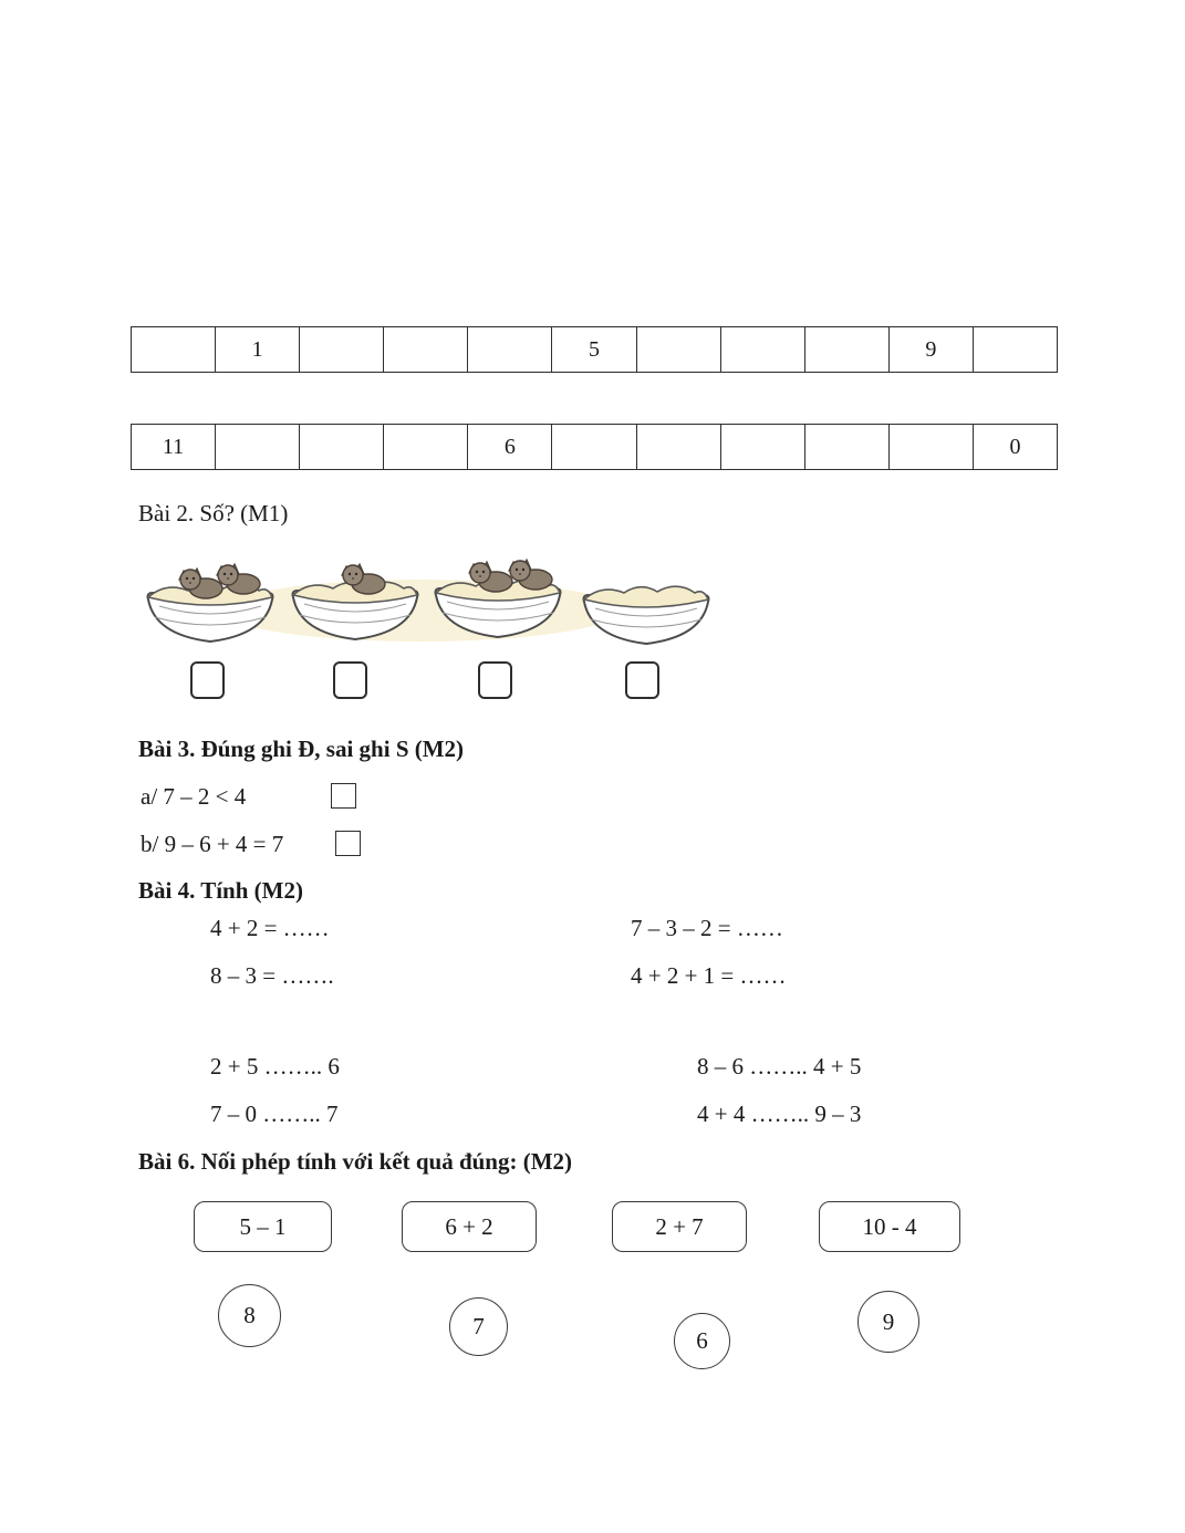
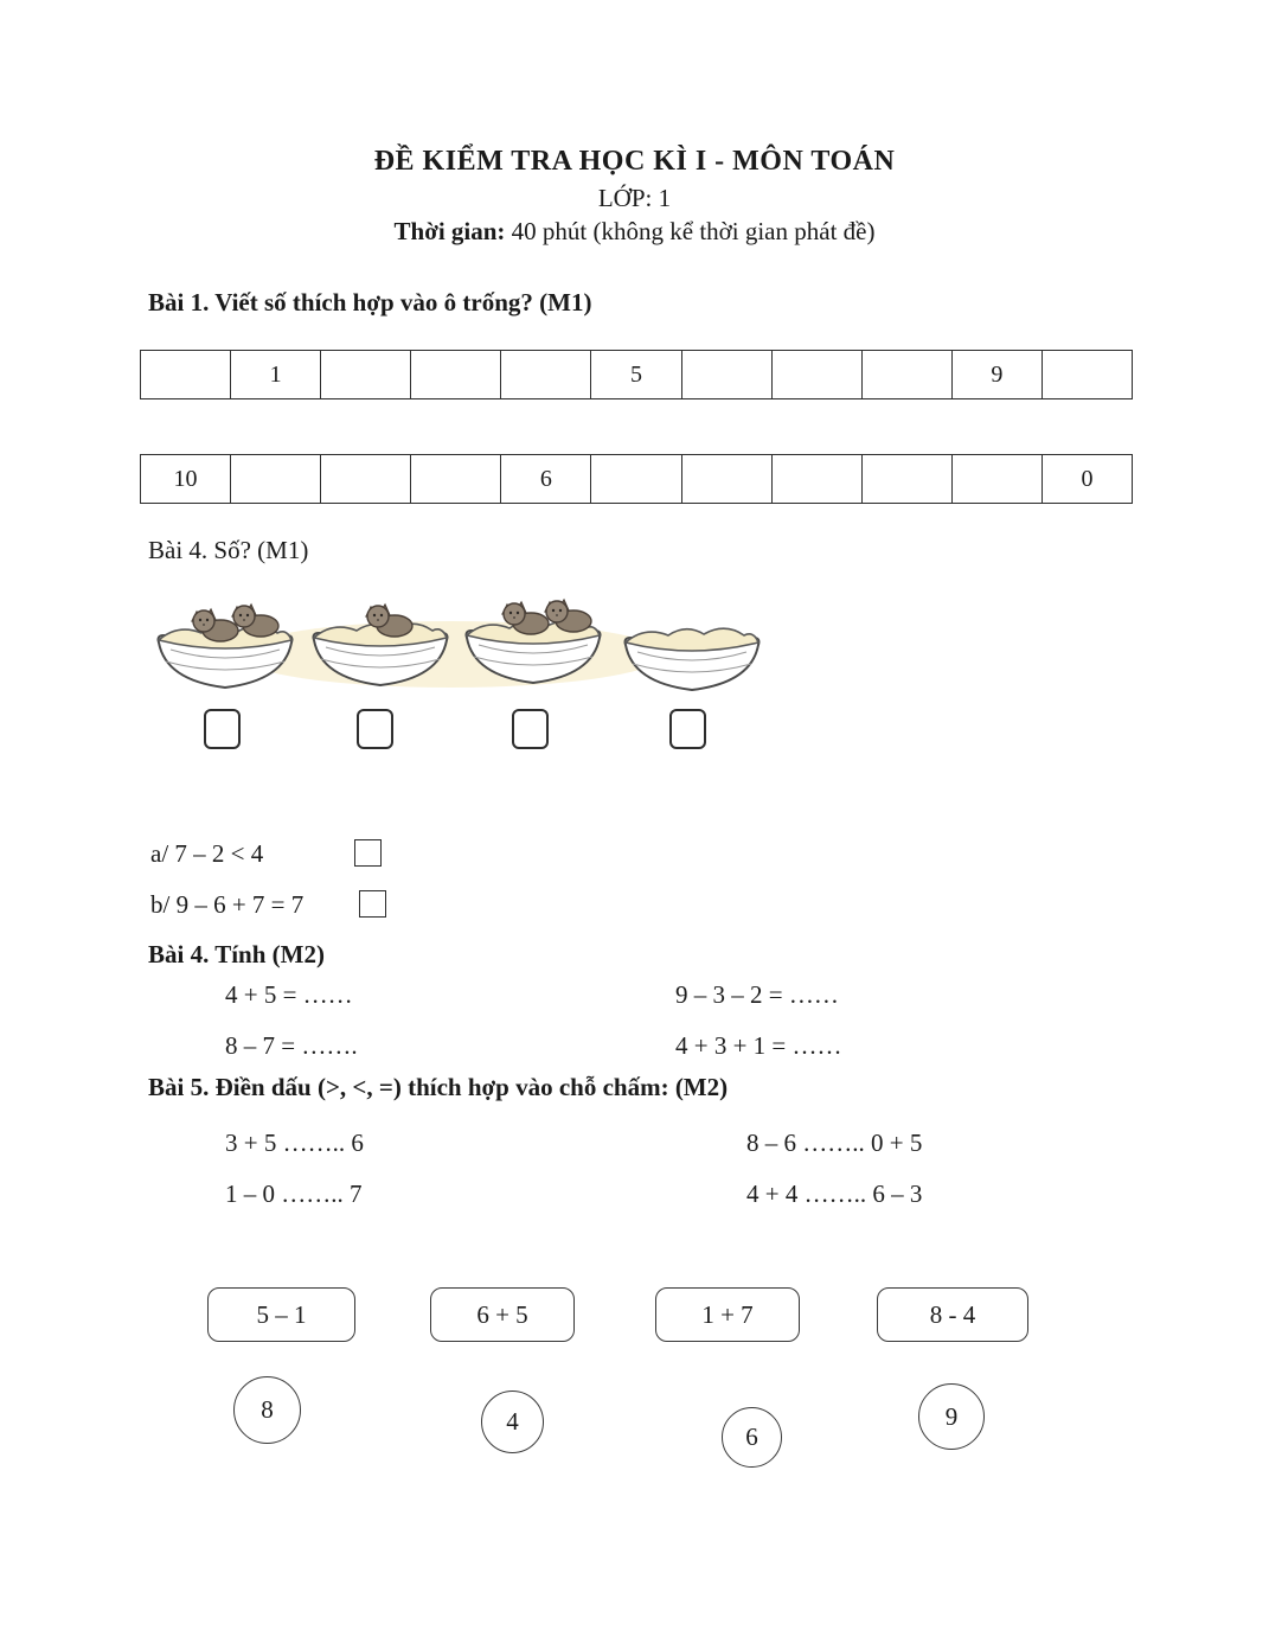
+ ĐỀ KIỂM TRA HỌC KÌ I - MÔN TOÁN
+ LỚP: 1
+ Thời gian: 40 phút (không kể thời gian phát đề)
+ Bài 1. Viết số thích hợp vào ô trống? (M1)
  1
  5
  9
- 11
+ 10
  6
  0
- Bài 2. Số? (M1)
+ Bài 4. Số? (M1)
- Bài 3. Đúng ghi Đ, sai ghi S (M2)
  a/ 7 – 2 < 4
- b/ 9 – 6 + 4 = 7
+ b/ 9 – 6 + 7 = 7
  Bài 4. Tính (M2)
- 4 + 2 = ……
+ 4 + 5 = ……
- 7 – 3 – 2 = ……
+ 9 – 3 – 2 = ……
- 8 – 3 = …….
+ 8 – 7 = …….
- 4 + 2 + 1 = ……
+ 4 + 3 + 1 = ……
+ Bài 5. Điền dấu (>, <, =) thích hợp vào chỗ chấm: (M2)
- 2 + 5 …….. 6
+ 3 + 5 …….. 6
- 8 – 6 …….. 4 + 5
+ 8 – 6 …….. 0 + 5
- 7 – 0 …….. 7
+ 1 – 0 …….. 7
- 4 + 4 …….. 9 – 3
+ 4 + 4 …….. 6 – 3
- Bài 6. Nối phép tính với kết quả đúng: (M2)
  5 – 1
- 6 + 2
+ 6 + 5
- 2 + 7
+ 1 + 7
- 10 - 4
+ 8 - 4
  8
- 7
+ 4
  6
  9
